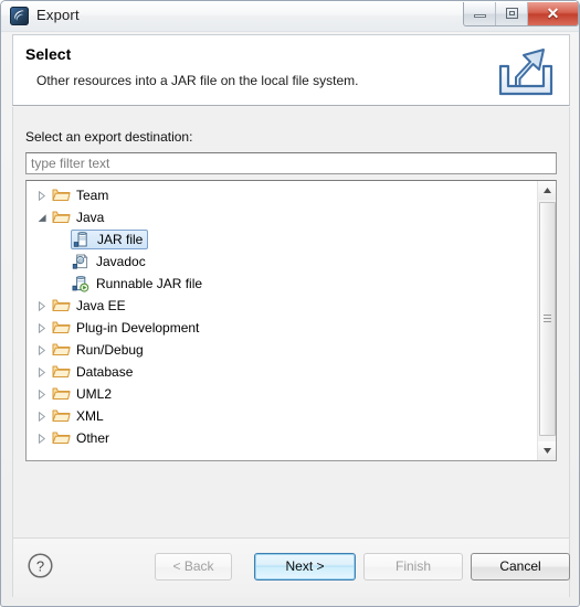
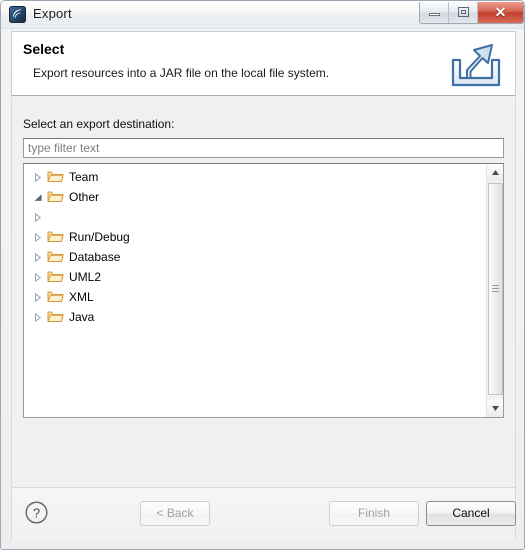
  Export
  ✕
  Select
- Other resources into a JAR file on the local file system.
+ Export resources into a JAR file on the local file system.
  Select an export destination:
  type filter text
  Team
- Java
+ Other
- JAR file
- Javadoc
- Runnable JAR file
- Java EE
- Plug-in Development
  Run/Debug
  Database
  UML2
  XML
- Other
+ Java
  ?
  < Back
- Next >
  Finish
  Cancel
